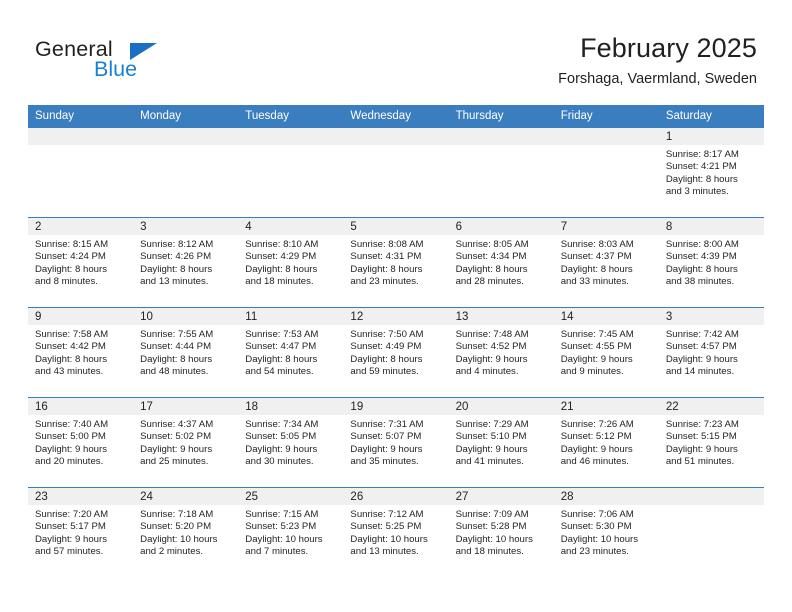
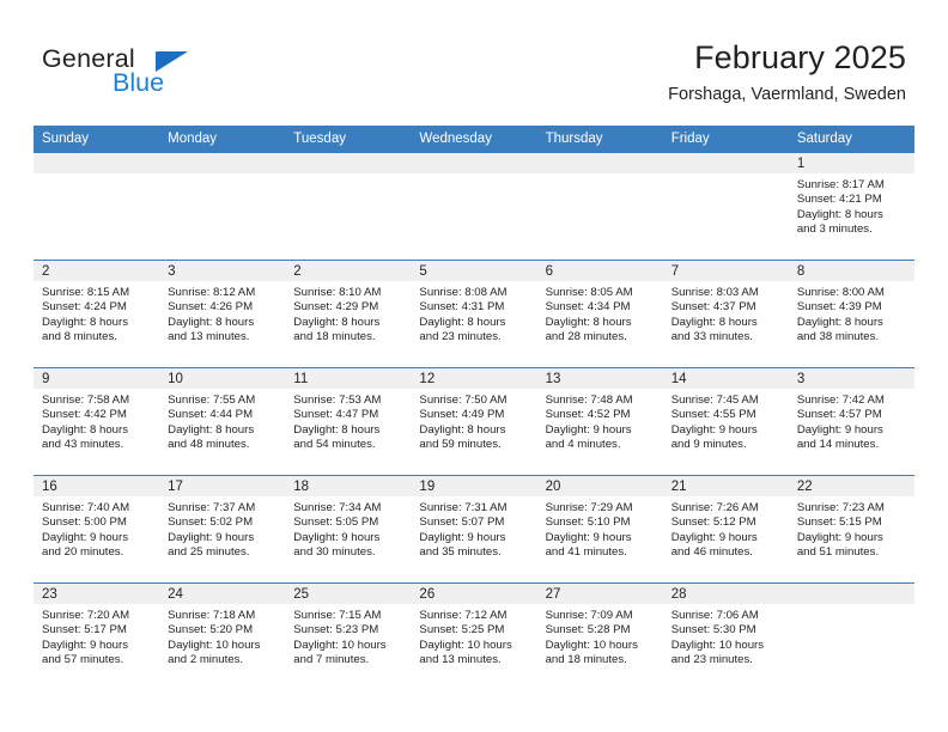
  General
  Blue
  February 2025
  Forshaga, Vaermland, Sweden
  Sunday	Monday	Tuesday	Wednesday	Thursday	Friday	Saturday
  						1Sunrise: 8:17 AMSunset: 4:21 PMDaylight: 8 hoursand 3 minutes.
- 2Sunrise: 8:15 AMSunset: 4:24 PMDaylight: 8 hoursand 8 minutes.	3Sunrise: 8:12 AMSunset: 4:26 PMDaylight: 8 hoursand 13 minutes.	4Sunrise: 8:10 AMSunset: 4:29 PMDaylight: 8 hoursand 18 minutes.	5Sunrise: 8:08 AMSunset: 4:31 PMDaylight: 8 hoursand 23 minutes.	6Sunrise: 8:05 AMSunset: 4:34 PMDaylight: 8 hoursand 28 minutes.	7Sunrise: 8:03 AMSunset: 4:37 PMDaylight: 8 hoursand 33 minutes.	8Sunrise: 8:00 AMSunset: 4:39 PMDaylight: 8 hoursand 38 minutes.
+ 2Sunrise: 8:15 AMSunset: 4:24 PMDaylight: 8 hoursand 8 minutes.	3Sunrise: 8:12 AMSunset: 4:26 PMDaylight: 8 hoursand 13 minutes.	2Sunrise: 8:10 AMSunset: 4:29 PMDaylight: 8 hoursand 18 minutes.	5Sunrise: 8:08 AMSunset: 4:31 PMDaylight: 8 hoursand 23 minutes.	6Sunrise: 8:05 AMSunset: 4:34 PMDaylight: 8 hoursand 28 minutes.	7Sunrise: 8:03 AMSunset: 4:37 PMDaylight: 8 hoursand 33 minutes.	8Sunrise: 8:00 AMSunset: 4:39 PMDaylight: 8 hoursand 38 minutes.
  9Sunrise: 7:58 AMSunset: 4:42 PMDaylight: 8 hoursand 43 minutes.	10Sunrise: 7:55 AMSunset: 4:44 PMDaylight: 8 hoursand 48 minutes.	11Sunrise: 7:53 AMSunset: 4:47 PMDaylight: 8 hoursand 54 minutes.	12Sunrise: 7:50 AMSunset: 4:49 PMDaylight: 8 hoursand 59 minutes.	13Sunrise: 7:48 AMSunset: 4:52 PMDaylight: 9 hoursand 4 minutes.	14Sunrise: 7:45 AMSunset: 4:55 PMDaylight: 9 hoursand 9 minutes.	3Sunrise: 7:42 AMSunset: 4:57 PMDaylight: 9 hoursand 14 minutes.
- 16Sunrise: 7:40 AMSunset: 5:00 PMDaylight: 9 hoursand 20 minutes.	17Sunrise: 4:37 AMSunset: 5:02 PMDaylight: 9 hoursand 25 minutes.	18Sunrise: 7:34 AMSunset: 5:05 PMDaylight: 9 hoursand 30 minutes.	19Sunrise: 7:31 AMSunset: 5:07 PMDaylight: 9 hoursand 35 minutes.	20Sunrise: 7:29 AMSunset: 5:10 PMDaylight: 9 hoursand 41 minutes.	21Sunrise: 7:26 AMSunset: 5:12 PMDaylight: 9 hoursand 46 minutes.	22Sunrise: 7:23 AMSunset: 5:15 PMDaylight: 9 hoursand 51 minutes.
+ 16Sunrise: 7:40 AMSunset: 5:00 PMDaylight: 9 hoursand 20 minutes.	17Sunrise: 7:37 AMSunset: 5:02 PMDaylight: 9 hoursand 25 minutes.	18Sunrise: 7:34 AMSunset: 5:05 PMDaylight: 9 hoursand 30 minutes.	19Sunrise: 7:31 AMSunset: 5:07 PMDaylight: 9 hoursand 35 minutes.	20Sunrise: 7:29 AMSunset: 5:10 PMDaylight: 9 hoursand 41 minutes.	21Sunrise: 7:26 AMSunset: 5:12 PMDaylight: 9 hoursand 46 minutes.	22Sunrise: 7:23 AMSunset: 5:15 PMDaylight: 9 hoursand 51 minutes.
  23Sunrise: 7:20 AMSunset: 5:17 PMDaylight: 9 hoursand 57 minutes.	24Sunrise: 7:18 AMSunset: 5:20 PMDaylight: 10 hoursand 2 minutes.	25Sunrise: 7:15 AMSunset: 5:23 PMDaylight: 10 hoursand 7 minutes.	26Sunrise: 7:12 AMSunset: 5:25 PMDaylight: 10 hoursand 13 minutes.	27Sunrise: 7:09 AMSunset: 5:28 PMDaylight: 10 hoursand 18 minutes.	28Sunrise: 7:06 AMSunset: 5:30 PMDaylight: 10 hoursand 23 minutes.
